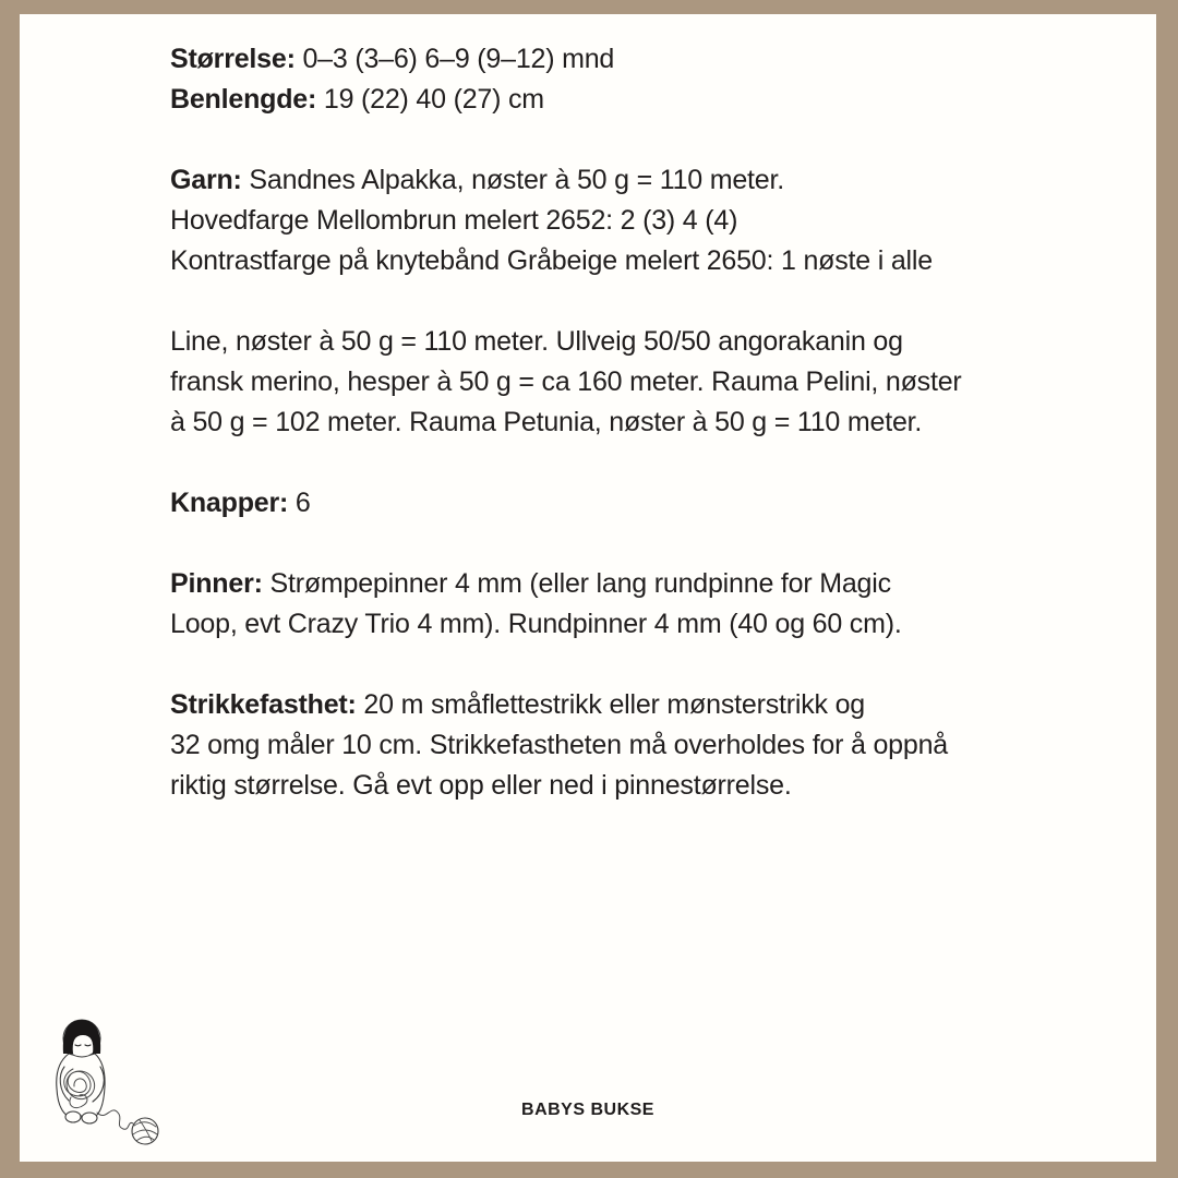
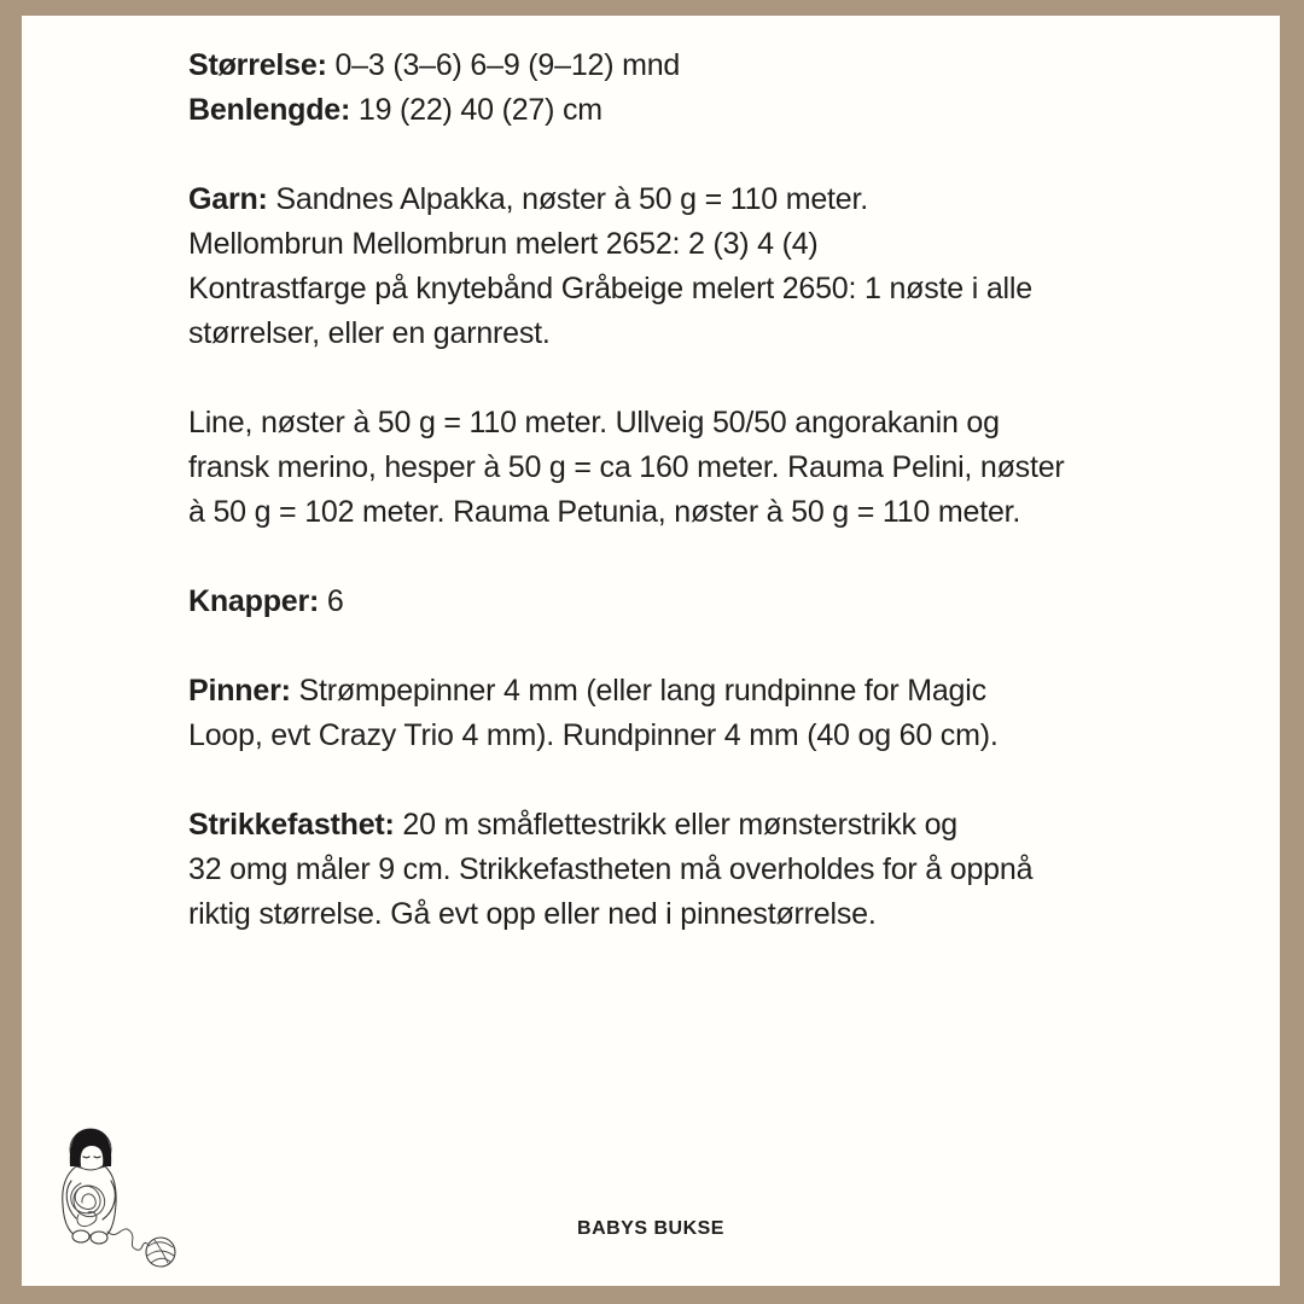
  Størrelse: 0–3 (3–6) 6–9 (9–12) mnd
  Benlengde: 19 (22) 40 (27) cm
  Garn: Sandnes Alpakka, nøster à 50 g = 110 meter.
- Hovedfarge Mellombrun melert 2652: 2 (3) 4 (4)
+ Mellombrun Mellombrun melert 2652: 2 (3) 4 (4)
  Kontrastfarge på knytebånd Gråbeige melert 2650: 1 nøste i alle
+ størrelser, eller en garnrest.
  Line, nøster à 50 g = 110 meter. Ullveig 50/50 angorakanin og
  fransk merino, hesper à 50 g = ca 160 meter. Rauma Pelini, nøster
  à 50 g = 102 meter. Rauma Petunia, nøster à 50 g = 110 meter.
  Knapper: 6
  Pinner: Strømpepinner 4 mm (eller lang rundpinne for Magic
  Loop, evt Crazy Trio 4 mm). Rundpinner 4 mm (40 og 60 cm).
  Strikkefasthet: 20 m småflettestrikk eller mønsterstrikk og
- 32 omg måler 10 cm. Strikkefastheten må overholdes for å oppnå
+ 32 omg måler 9 cm. Strikkefastheten må overholdes for å oppnå
  riktig størrelse. Gå evt opp eller ned i pinnestørrelse.
  BABYS BUKSE
